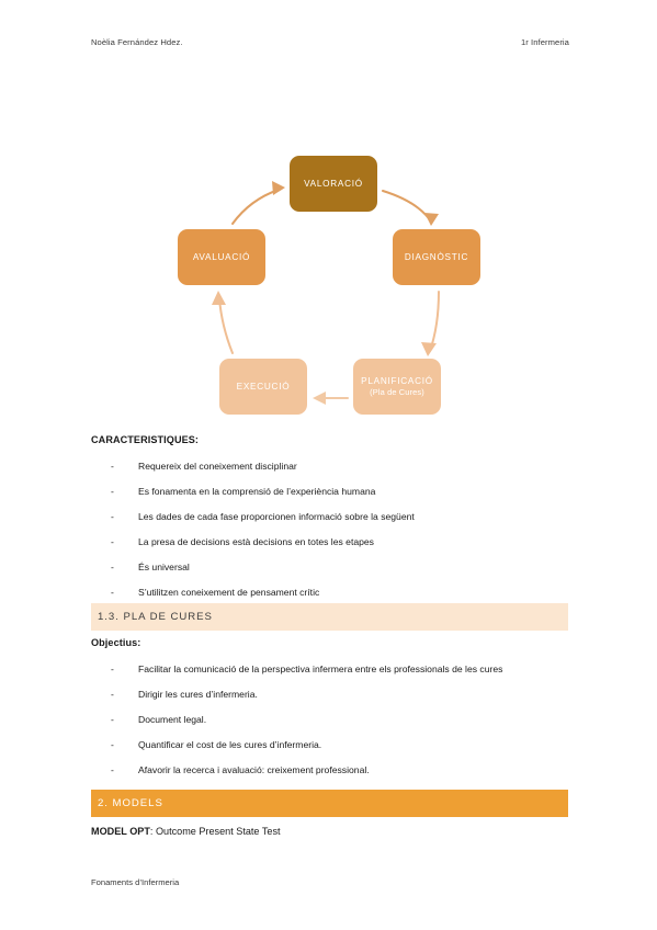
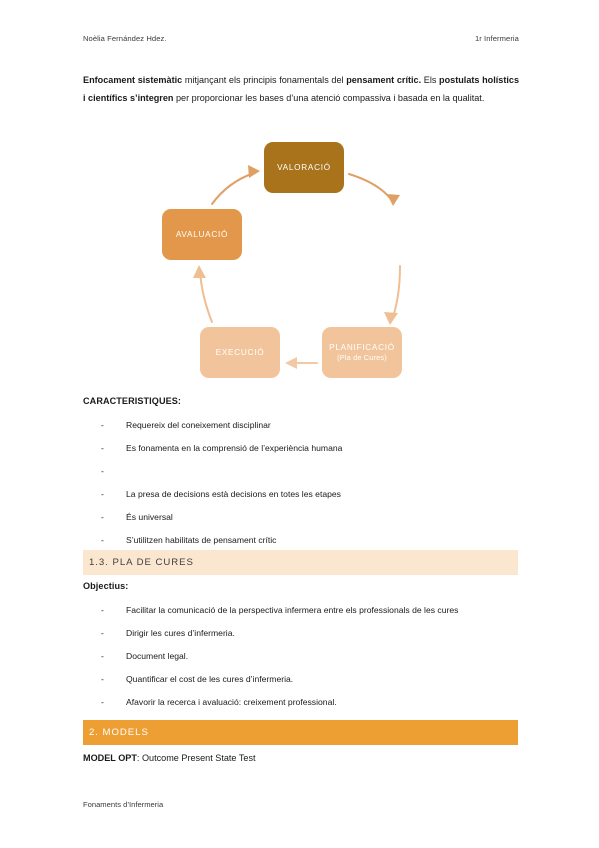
  Noèlia Fernández Hdez.
  1r Infermeria
+ Enfocament sistemàtic mitjançant els principis fonamentals del pensament crític. Els postulats holístics i científics s’integren per proporcionar les bases d’una atenció compassiva i basada en la qualitat.
  VALORACIÓ
- DIAGNÒSTIC
  PLANIFICACIÓ
  (Pla de Cures)
  EXECUCIÓ
  AVALUACIÓ
  CARACTERISTIQUES:
  -
  Requereix del coneixement disciplinar
  -
  Es fonamenta en la comprensió de l’experiència humana
  -
- Les dades de cada fase proporcionen informació sobre la següent
  -
  La presa de decisions està decisions en totes les etapes
  -
  És universal
  -
- S’utilitzen coneixement de pensament crític
+ S’utilitzen habilitats de pensament crític
  1.3. PLA DE CURES
  Objectius:
  -
  Facilitar la comunicació de la perspectiva infermera entre els professionals de les cures
  -
  Dirigir les cures d’infermeria.
  -
  Document legal.
  -
  Quantificar el cost de les cures d’infermeria.
  -
  Afavorir la recerca i avaluació: creixement professional.
  2. MODELS
  MODEL OPT: Outcome Present State Test
  Fonaments d’Infermeria
